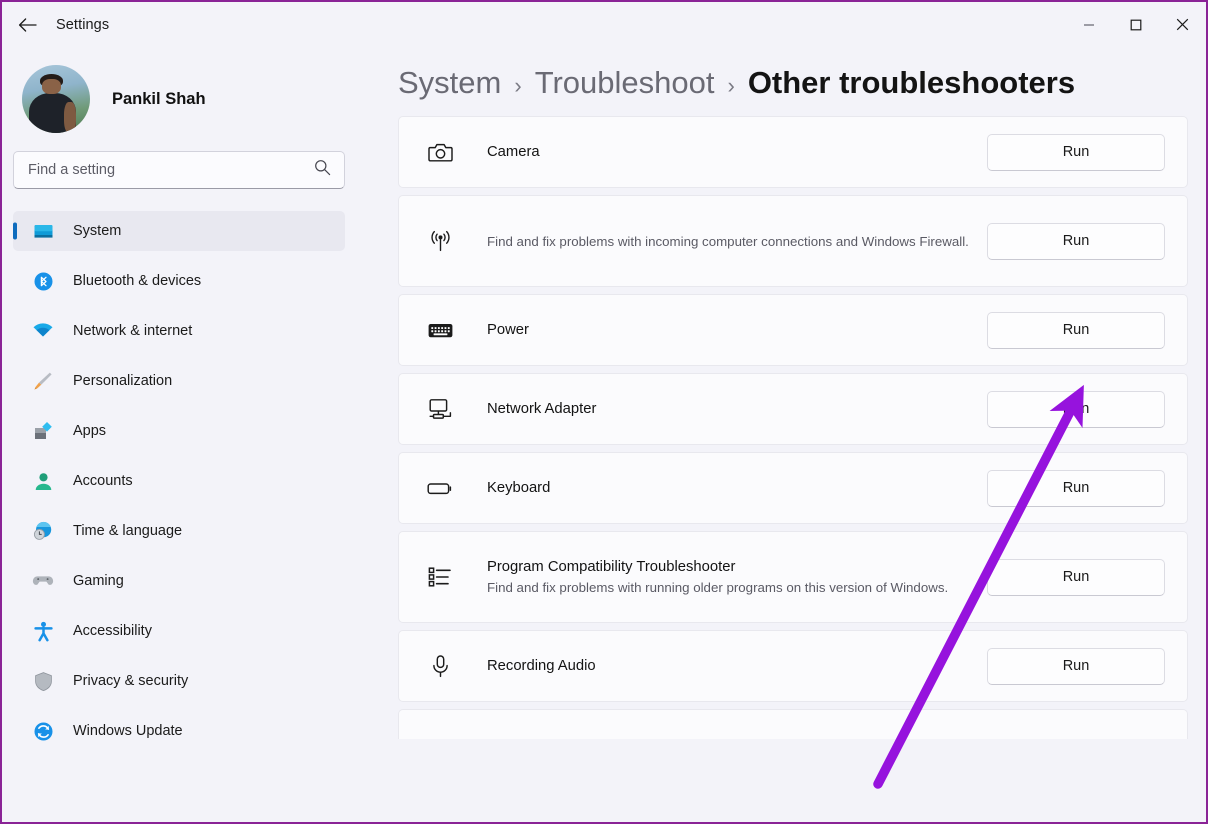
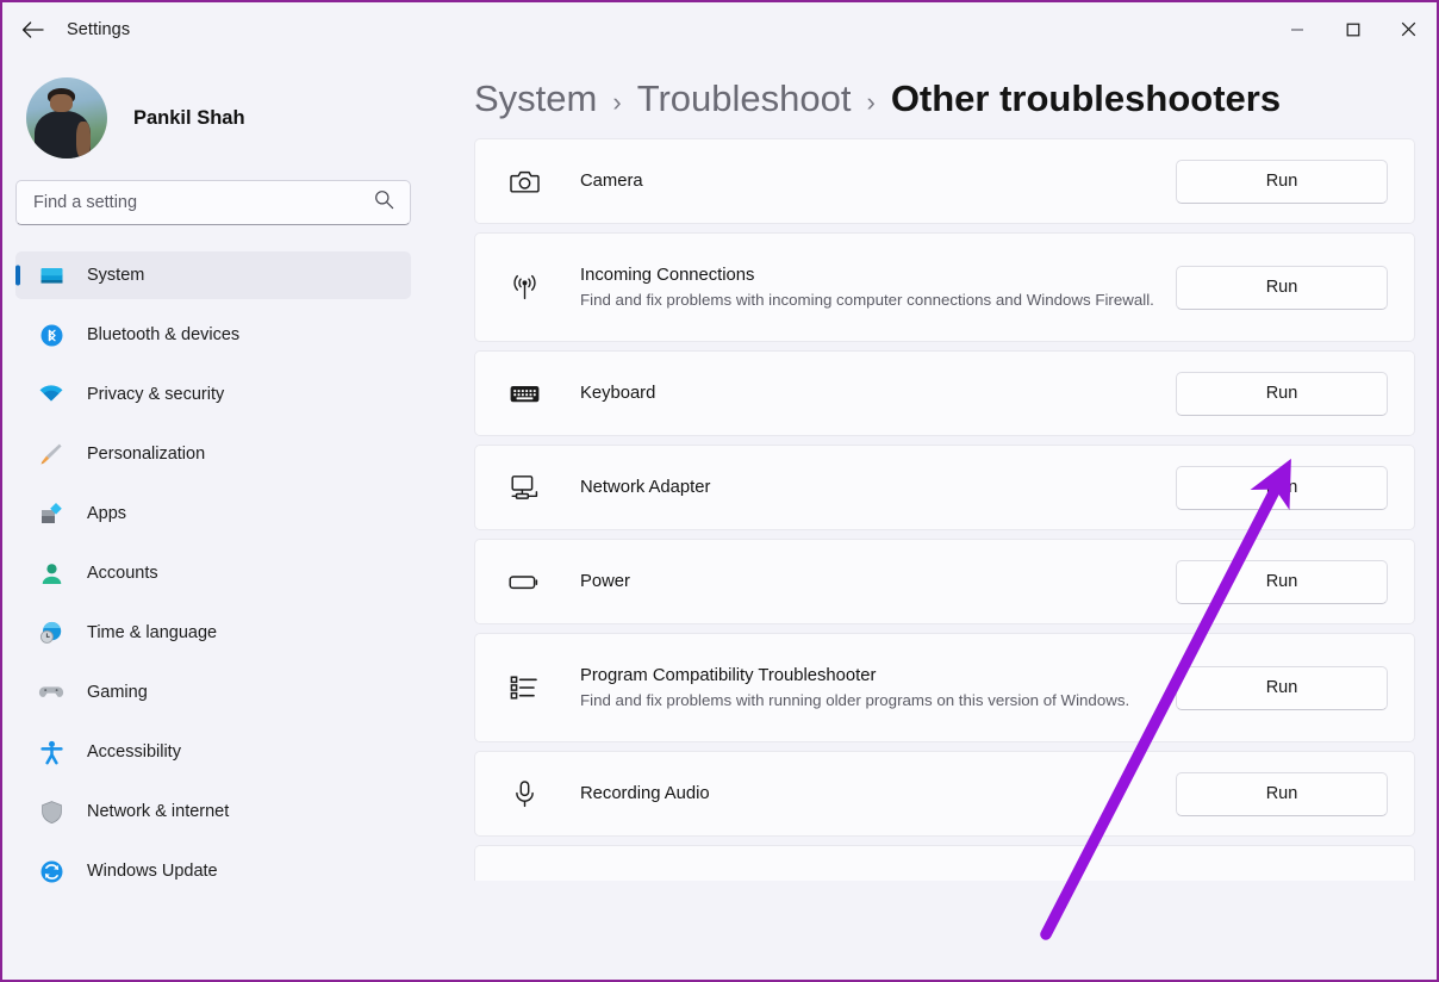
  Settings
  Pankil Shah
  Find a setting
  System
  Bluetooth & devices
- Network & internet
+ Privacy & security
  Personalization
  Apps
  Accounts
  Time & language
  Gaming
  Accessibility
- Privacy & security
+ Network & internet
  Windows Update
  System
  ›
  Troubleshoot
  ›
  Other troubleshooters
  Camera
  Run
+ Incoming Connections
  Find and fix problems with incoming computer connections and Windows Firewall.
  Run
- Power
+ Keyboard
  Run
  Network Adapter
- Keyboard
+ Power
  Run
  Program Compatibility Troubleshooter
  Find and fix problems with running older programs on this version of Windows.
  Run
  Recording Audio
  Run
